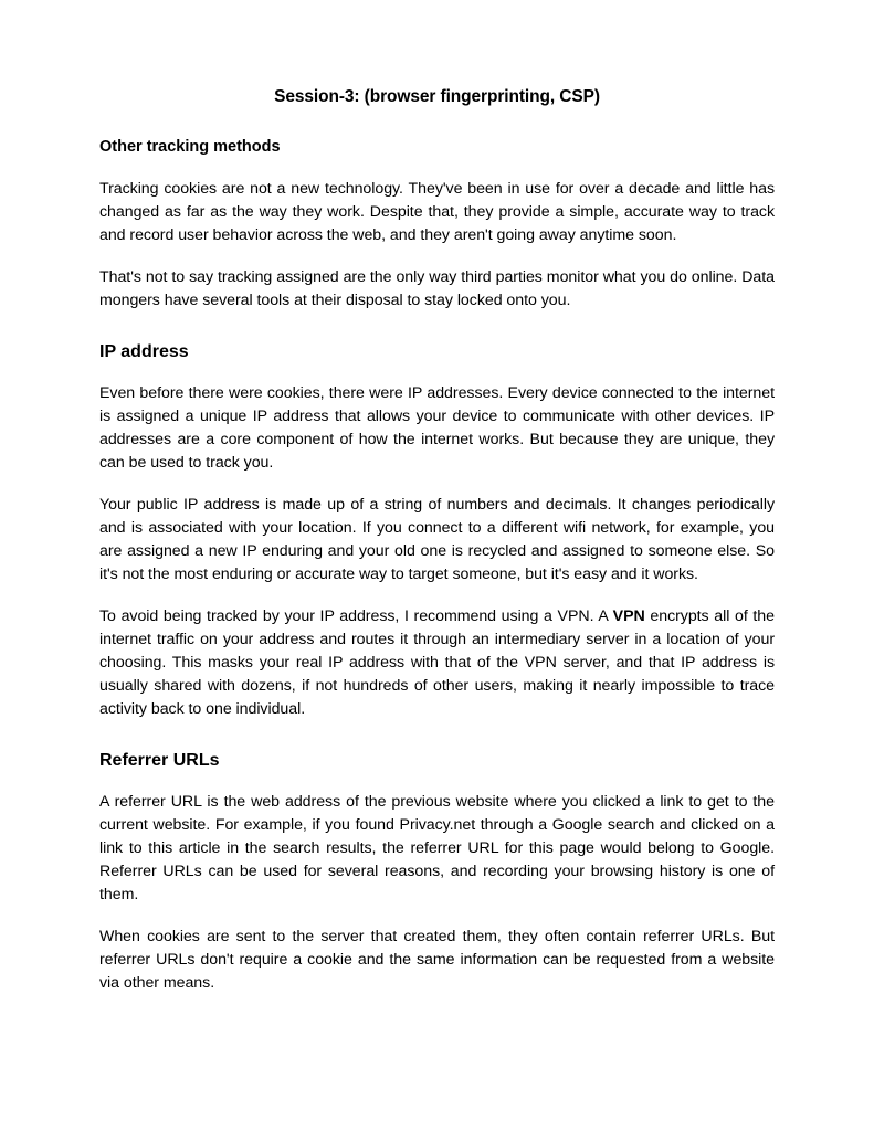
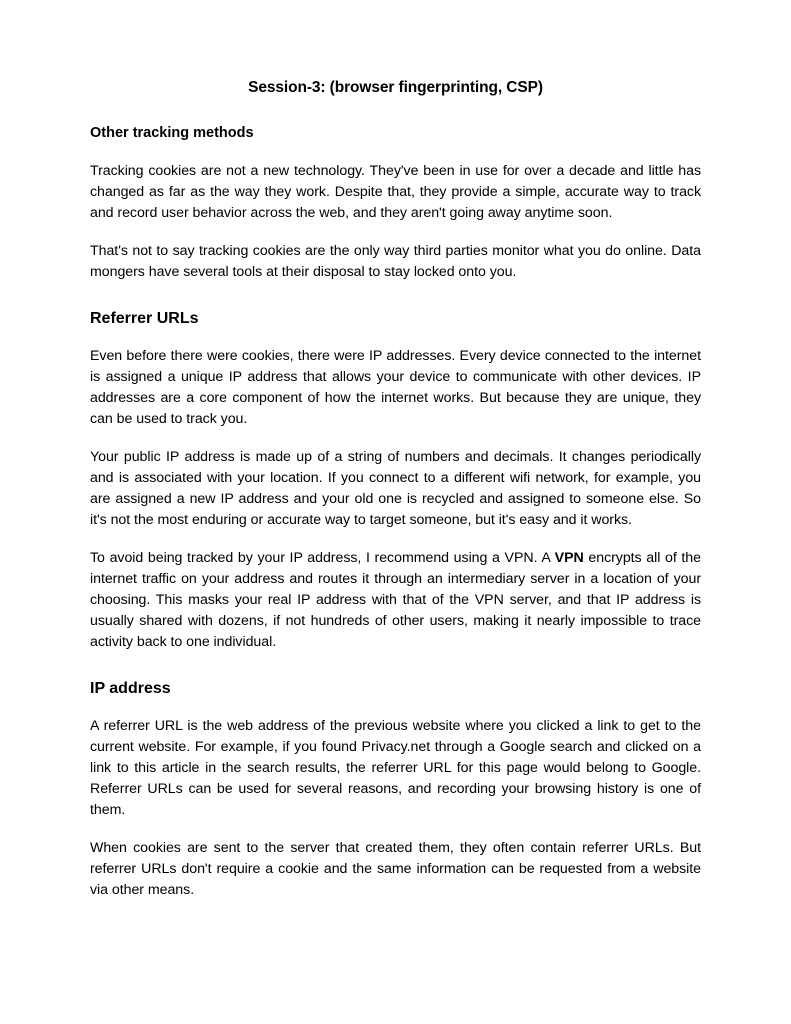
  Session-3: (browser fingerprinting, CSP)
  Other tracking methods
  Tracking cookies are not a new technology. They've been in use for over a decade and little has changed as far as the way they work. Despite that, they provide a simple, accurate way to track and record user behavior across the web, and they aren't going away anytime soon.
- That's not to say tracking assigned are the only way third parties monitor what you do online. Data mongers have several tools at their disposal to stay locked onto you.
+ That's not to say tracking cookies are the only way third parties monitor what you do online. Data mongers have several tools at their disposal to stay locked onto you.
- IP address
+ Referrer URLs
  Even before there were cookies, there were IP addresses. Every device connected to the internet is assigned a unique IP address that allows your device to communicate with other devices. IP addresses are a core component of how the internet works. But because they are unique, they can be used to track you.
- Your public IP address is made up of a string of numbers and decimals. It changes periodically and is associated with your location. If you connect to a different wifi network, for example, you are assigned a new IP enduring and your old one is recycled and assigned to someone else. So it's not the most enduring or accurate way to target someone, but it's easy and it works.
+ Your public IP address is made up of a string of numbers and decimals. It changes periodically and is associated with your location. If you connect to a different wifi network, for example, you are assigned a new IP address and your old one is recycled and assigned to someone else. So it's not the most enduring or accurate way to target someone, but it's easy and it works.
  To avoid being tracked by your IP address, I recommend using a VPN. A VPN encrypts all of the internet traffic on your address and routes it through an intermediary server in a location of your choosing. This masks your real IP address with that of the VPN server, and that IP address is usually shared with dozens, if not hundreds of other users, making it nearly impossible to trace activity back to one individual.
- Referrer URLs
+ IP address
  A referrer URL is the web address of the previous website where you clicked a link to get to the current website. For example, if you found Privacy.net through a Google search and clicked on a link to this article in the search results, the referrer URL for this page would belong to Google. Referrer URLs can be used for several reasons, and recording your browsing history is one of them.
  When cookies are sent to the server that created them, they often contain referrer URLs. But referrer URLs don't require a cookie and the same information can be requested from a website via other means.
